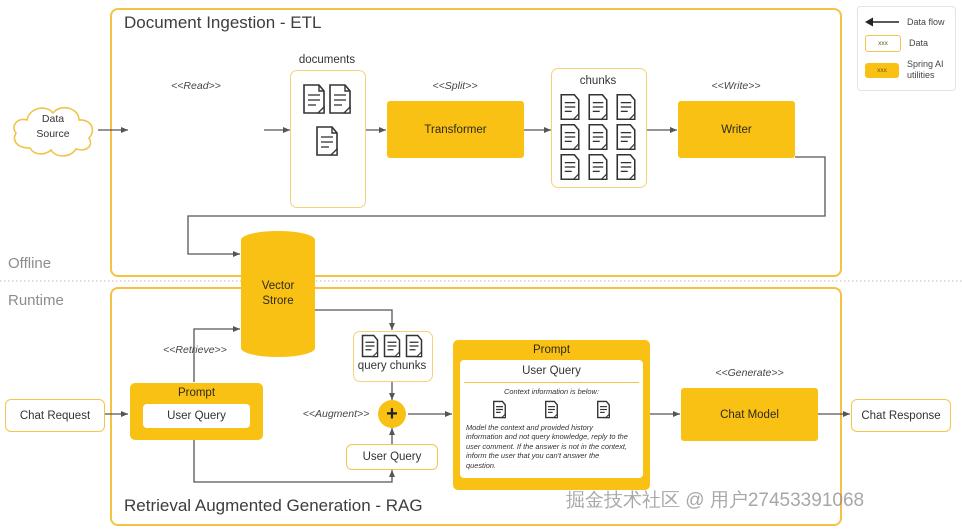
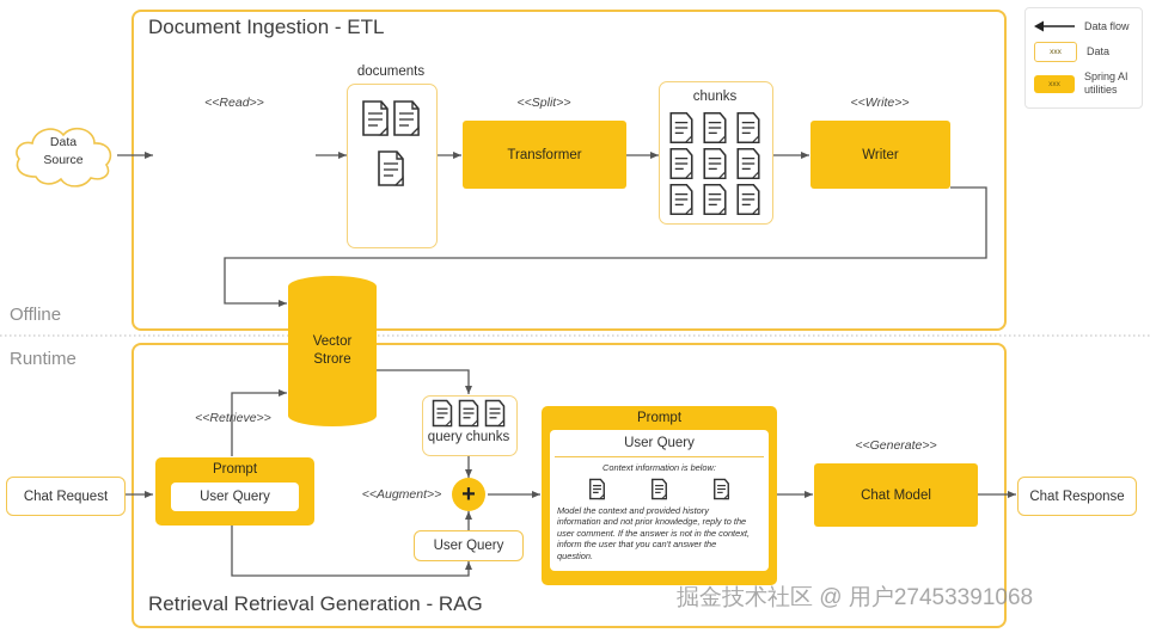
  Document Ingestion - ETL
- Retrieval Augmented Generation - RAG
+ Retrieval Retrieval Generation - RAG
  Offline
  Runtime
  Data
  Source
  <<Read>>
  documents
  <<Split>>
  Transformer
  chunks
  <<Write>>
  Writer
  Vector
  Strore
  Chat Request
  <<Retrieve>>
  Prompt
  User Query
  query chunks
  <<Augment>>
  +
  User Query
  Prompt
  User Query
  Context information is below:
  Model the context and provided history
- information and not query knowledge, reply to the
+ information and not prior knowledge, reply to the
  user comment. If the answer is not in the context,
  inform the user that you can't answer the
  question.
  <<Generate>>
  Chat Model
  Chat Response
  Data flow
  Data
  Spring AI utilities
  掘金技术社区 @ 用户27453391068
